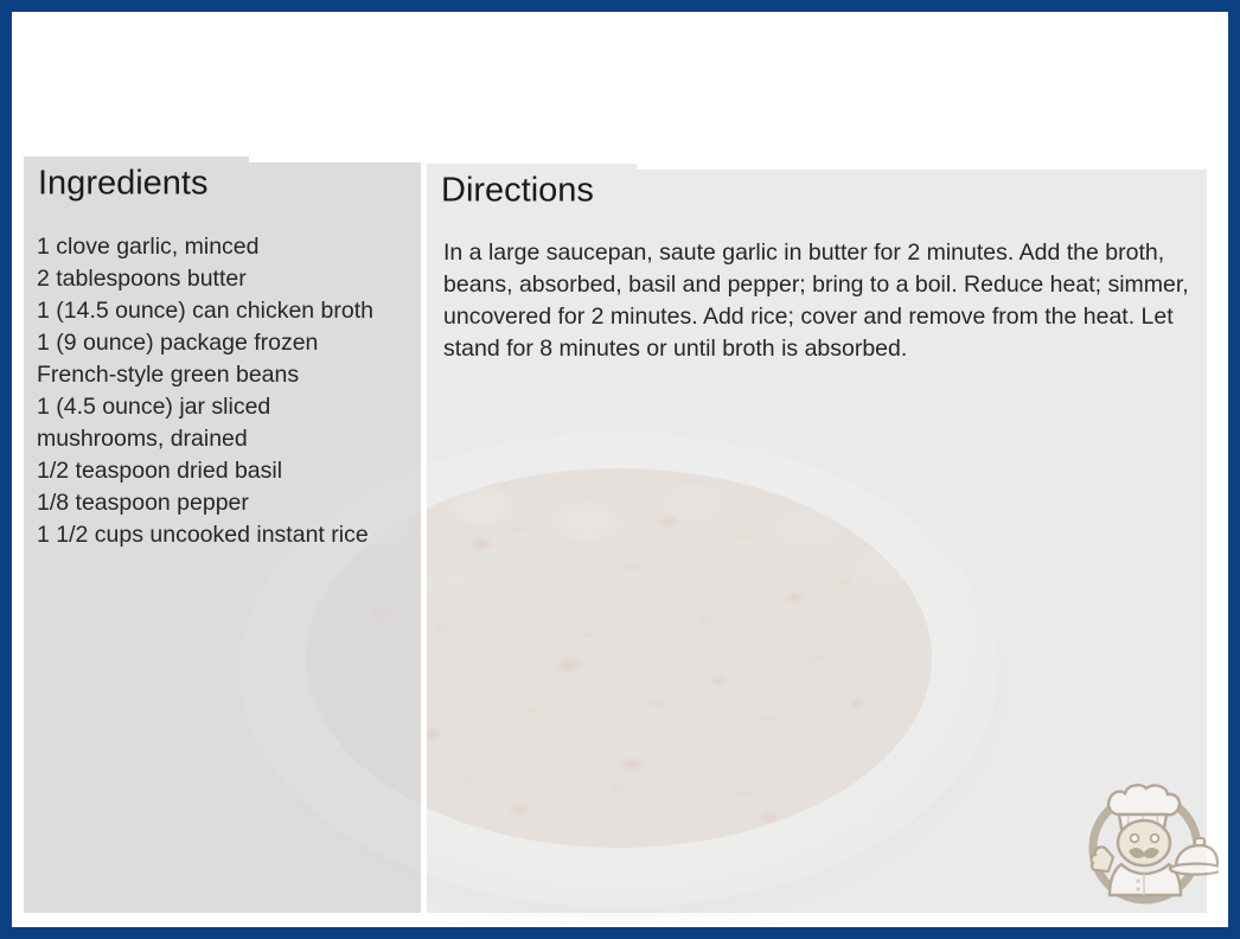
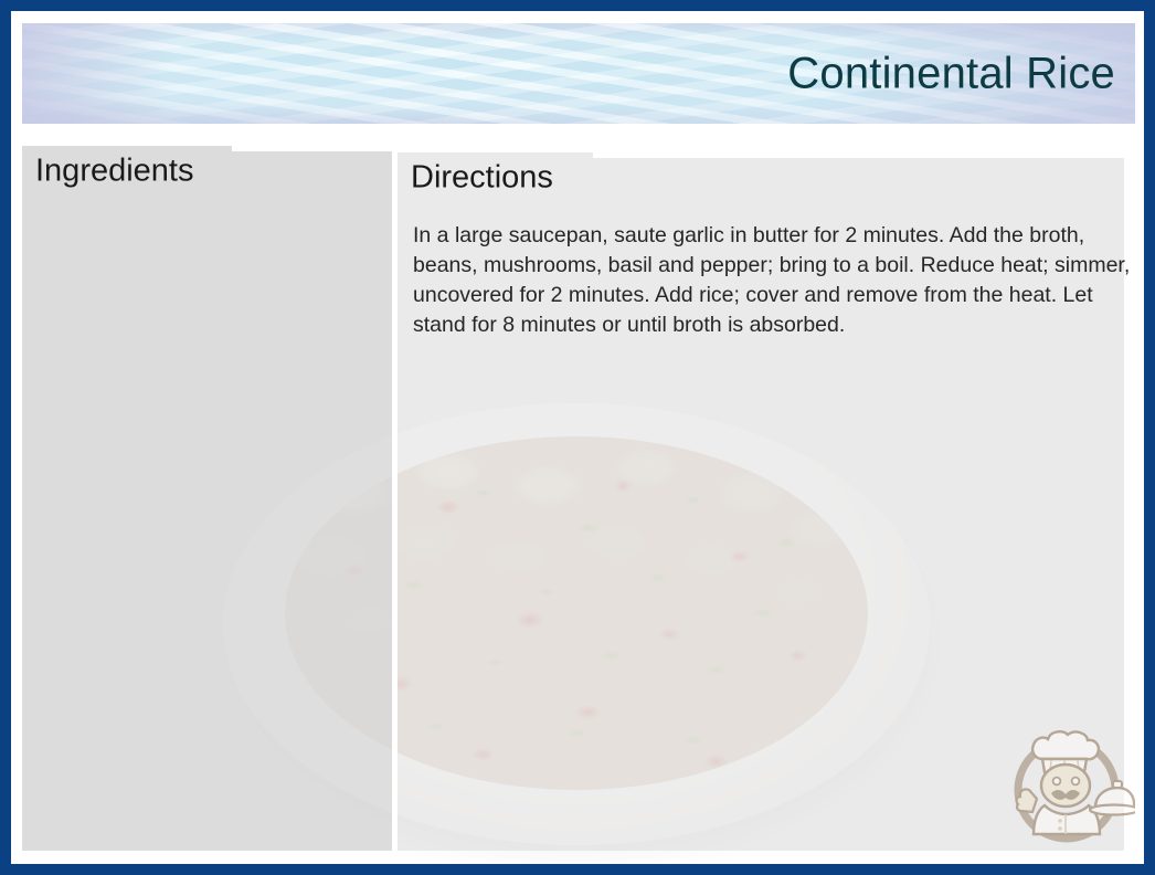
+ Continental Rice
  Ingredients
  Directions
- 1 clove garlic, minced
- 2 tablespoons butter
- 1 (14.5 ounce) can chicken broth
- 1 (9 ounce) package frozen
- French-style green beans
- 1 (4.5 ounce) jar sliced
- mushrooms, drained
- 1/2 teaspoon dried basil
- 1/8 teaspoon pepper
- 1 1/2 cups uncooked instant rice
- In a large saucepan, saute garlic in butter for 2 minutes. Add the broth, beans, absorbed, basil and pepper; bring to a boil. Reduce heat; simmer, uncovered for 2 minutes. Add rice; cover and remove from the heat. Let stand for 8 minutes or until broth is absorbed.
+ In a large saucepan, saute garlic in butter for 2 minutes. Add the broth, beans, mushrooms, basil and pepper; bring to a boil. Reduce heat; simmer, uncovered for 2 minutes. Add rice; cover and remove from the heat. Let stand for 8 minutes or until broth is absorbed.
